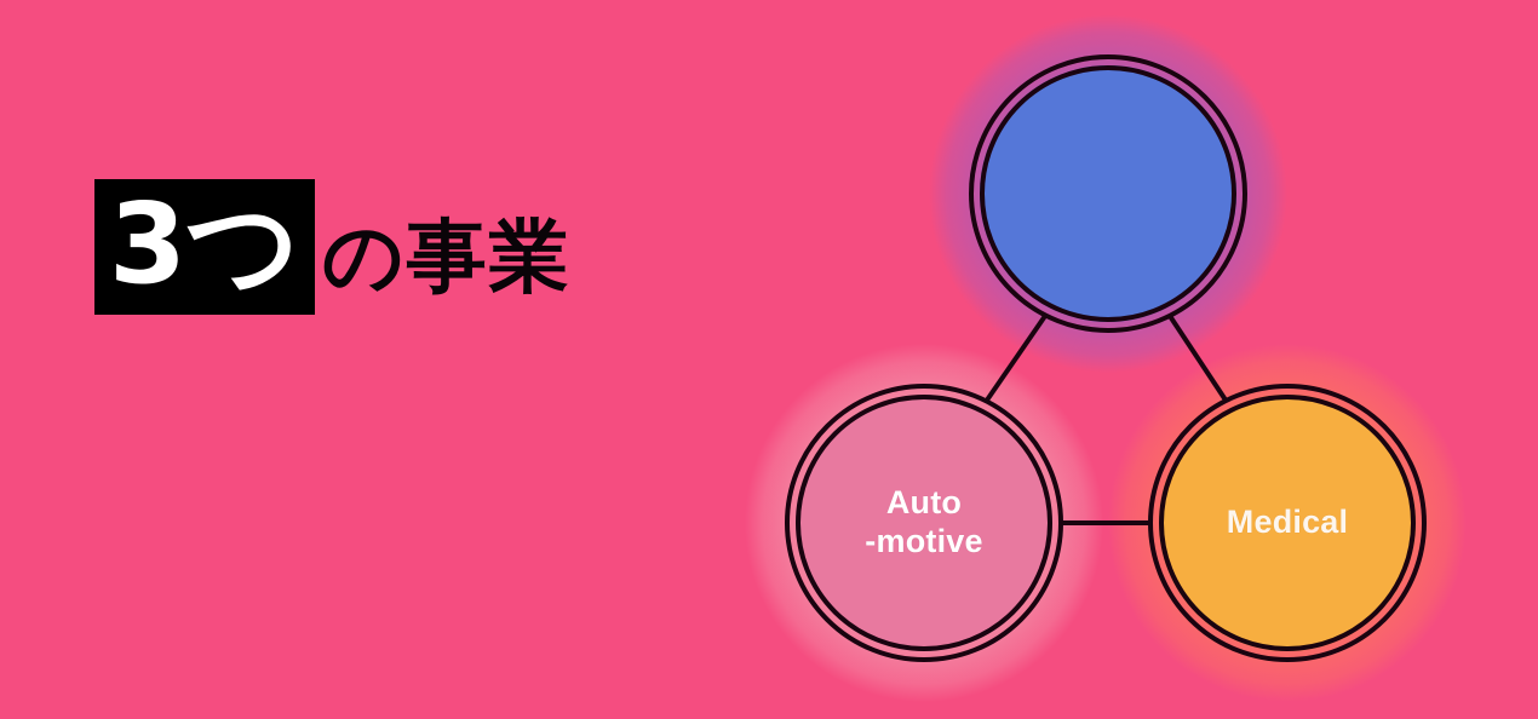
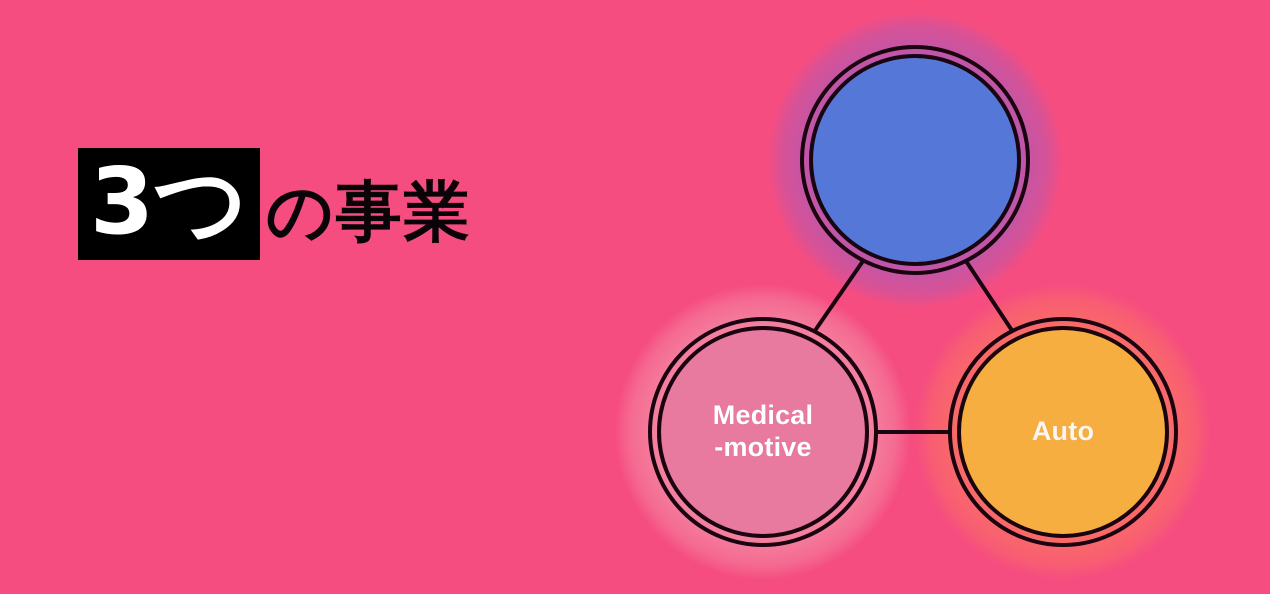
- Auto
+ Medical
  -motive
- Medical
+ Auto
  3つ
  の事業
